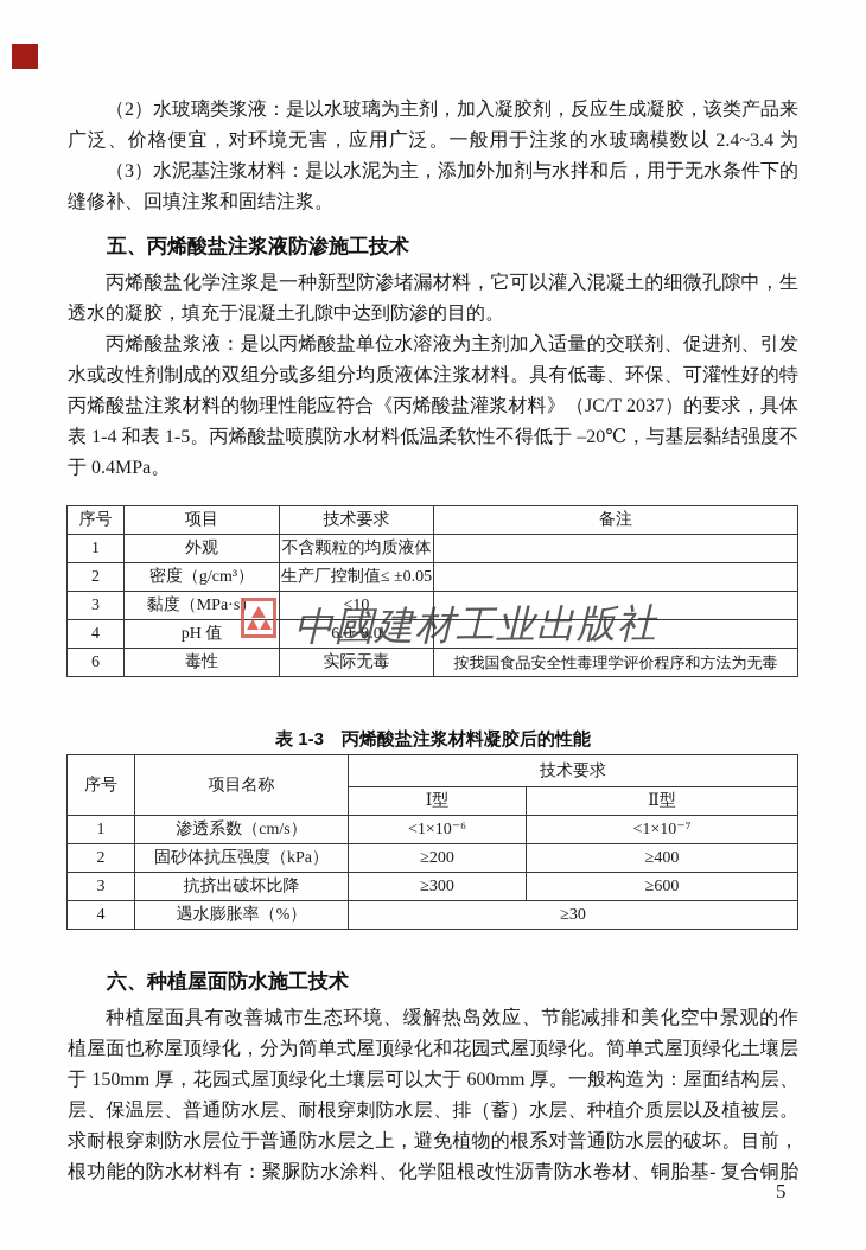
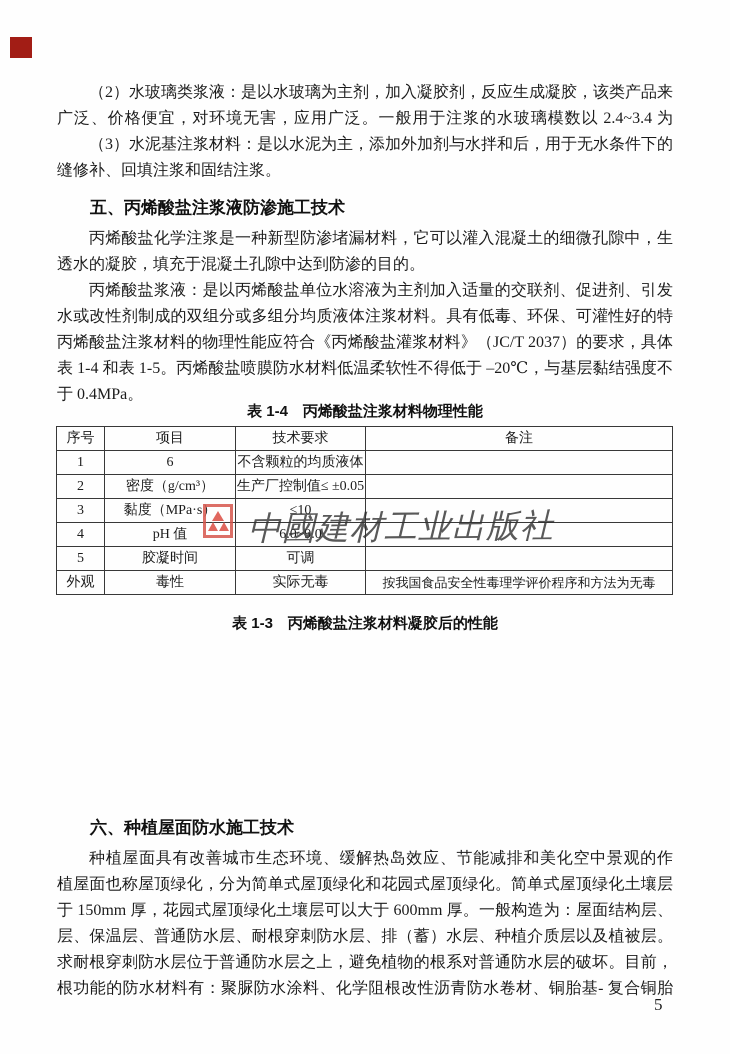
  （2）水玻璃类浆液：是以水玻璃为主剂，加入凝胶剂，反应生成凝胶，该类产品来
  广泛、价格便宜，对环境无害，应用广泛。一般用于注浆的水玻璃模数以 2.4~3.4 为
  （3）水泥基注浆材料：是以水泥为主，添加外加剂与水拌和后，用于无水条件下的
  缝修补、回填注浆和固结注浆。
  五、丙烯酸盐注浆液防渗施工技术
  丙烯酸盐化学注浆是一种新型防渗堵漏材料，它可以灌入混凝土的细微孔隙中，生
  透水的凝胶，填充于混凝土孔隙中达到防渗的目的。
  丙烯酸盐浆液：是以丙烯酸盐单位水溶液为主剂加入适量的交联剂、促进剂、引发
  水或改性剂制成的双组分或多组分均质液体注浆材料。具有低毒、环保、可灌性好的特
  丙烯酸盐注浆材料的物理性能应符合《丙烯酸盐灌浆材料》（JC/T 2037）的要求，具体
  表 1-4 和表 1-5。丙烯酸盐喷膜防水材料低温柔软性不得低于 –20℃，与基层黏结强度不
  于 0.4MPa。
+ 表 1-4 丙烯酸盐注浆材料物理性能
  序号	项目	技术要求	备注
- 1	外观	不含颗粒的均质液体
+ 1	6	不含颗粒的均质液体
  2	密度（g/cm³）	生产厂控制值≤ ±0.05
  3	黏度（MPa·s）	≤10
  4	pH 值	6.0~9.0
+ 5	胶凝时间	可调
- 6	毒性	实际无毒	按我国食品安全性毒理学评价程序和方法为无毒
+ 外观	毒性	实际无毒	按我国食品安全性毒理学评价程序和方法为无毒
  表 1-3 丙烯酸盐注浆材料凝胶后的性能
- 序号	项目名称	技术要求
- Ⅰ型	Ⅱ型
- 1	渗透系数（cm/s）	<1×10⁻⁶	<1×10⁻⁷
- 2	固砂体抗压强度（kPa）	≥200	≥400
- 3	抗挤出破坏比降	≥300	≥600
- 4	遇水膨胀率（%）	≥30
  中國建材工业出版社
  六、种植屋面防水施工技术
  种植屋面具有改善城市生态环境、缓解热岛效应、节能减排和美化空中景观的作
  植屋面也称屋顶绿化，分为简单式屋顶绿化和花园式屋顶绿化。简单式屋顶绿化土壤层
  于 150mm 厚，花园式屋顶绿化土壤层可以大于 600mm 厚。一般构造为：屋面结构层、
  层、保温层、普通防水层、耐根穿刺防水层、排（蓄）水层、种植介质层以及植被层。
  求耐根穿刺防水层位于普通防水层之上，避免植物的根系对普通防水层的破坏。目前，
  根功能的防水材料有：聚脲防水涂料、化学阻根改性沥青防水卷材、铜胎基- 复合铜胎
  5
